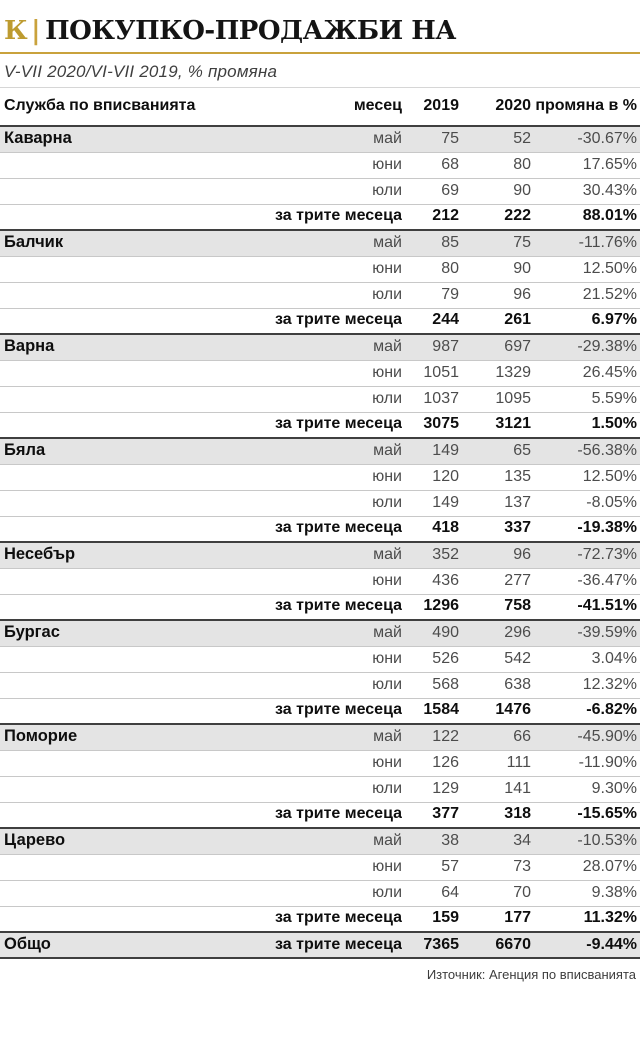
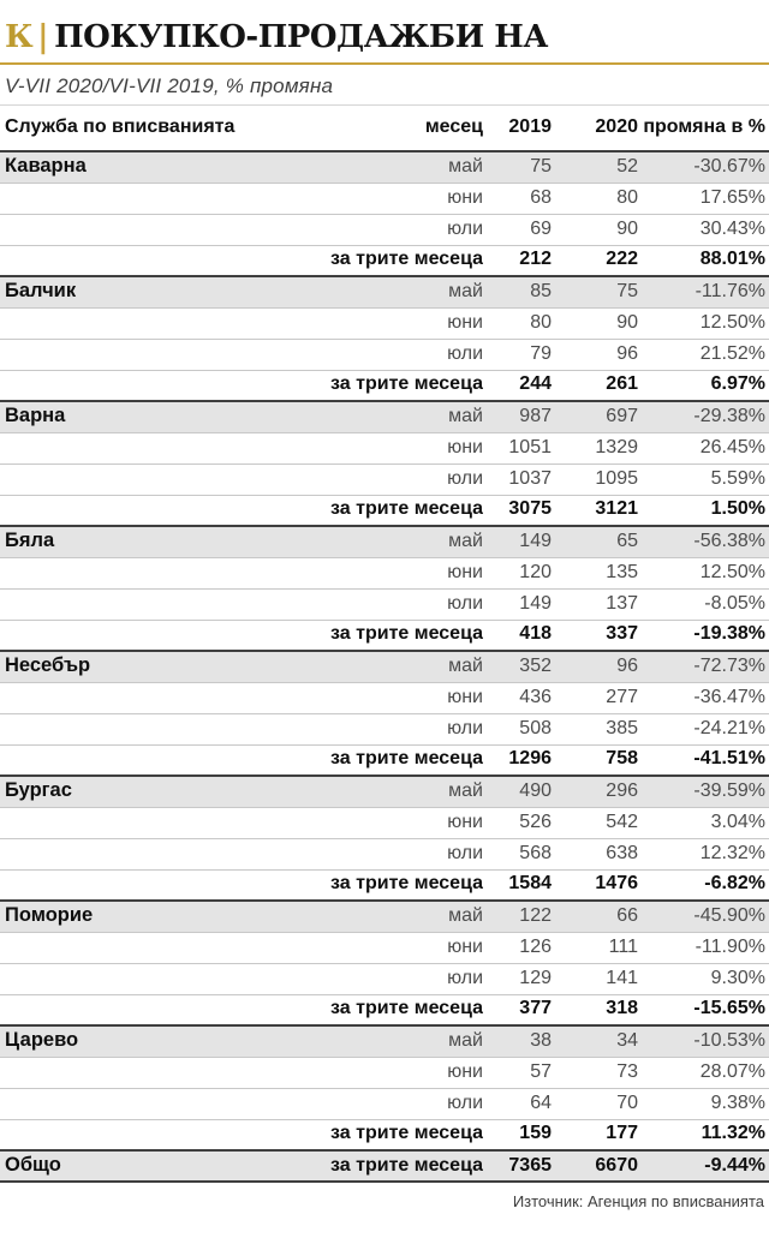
  К | ПОКУПКО-ПРОДАЖБИ НА
  V-VII 2020/VI-VII 2019, % промяна
  Служба по вписванията	месец	2019	2020	промяна в %
  Каварна	май	75	52	-30.67%
  	юни	68	80	17.65%
  	юли	69	90	30.43%
  	за трите месеца	212	222	88.01%
  Балчик	май	85	75	-11.76%
  	юни	80	90	12.50%
  	юли	79	96	21.52%
  	за трите месеца	244	261	6.97%
  Варна	май	987	697	-29.38%
  	юни	1051	1329	26.45%
  	юли	1037	1095	5.59%
  	за трите месеца	3075	3121	1.50%
  Бяла	май	149	65	-56.38%
  	юни	120	135	12.50%
  	юли	149	137	-8.05%
  	за трите месеца	418	337	-19.38%
  Несебър	май	352	96	-72.73%
  	юни	436	277	-36.47%
+ 	юли	508	385	-24.21%
  	за трите месеца	1296	758	-41.51%
  Бургас	май	490	296	-39.59%
  	юни	526	542	3.04%
  	юли	568	638	12.32%
  	за трите месеца	1584	1476	-6.82%
  Поморие	май	122	66	-45.90%
  	юни	126	111	-11.90%
  	юли	129	141	9.30%
  	за трите месеца	377	318	-15.65%
  Царево	май	38	34	-10.53%
  	юни	57	73	28.07%
  	юли	64	70	9.38%
  	за трите месеца	159	177	11.32%
  Общо	за трите месеца	7365	6670	-9.44%
  Източник: Агенция по вписванията
